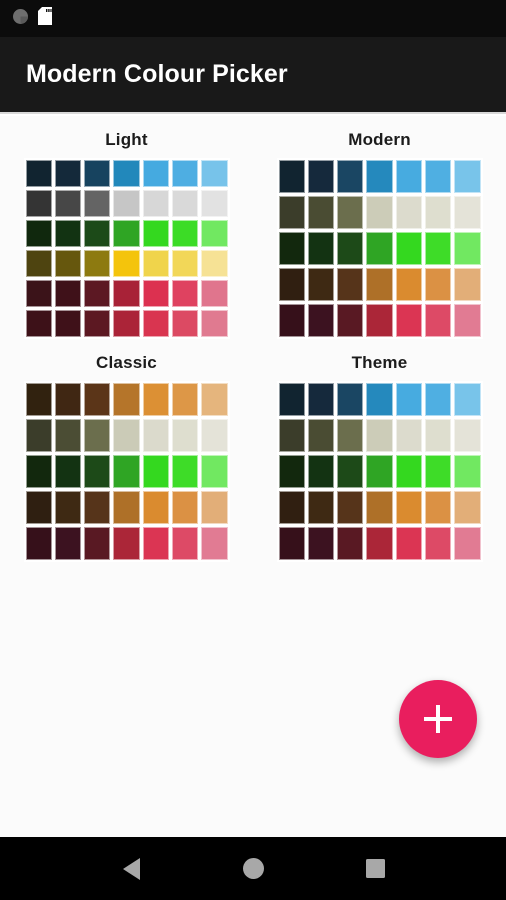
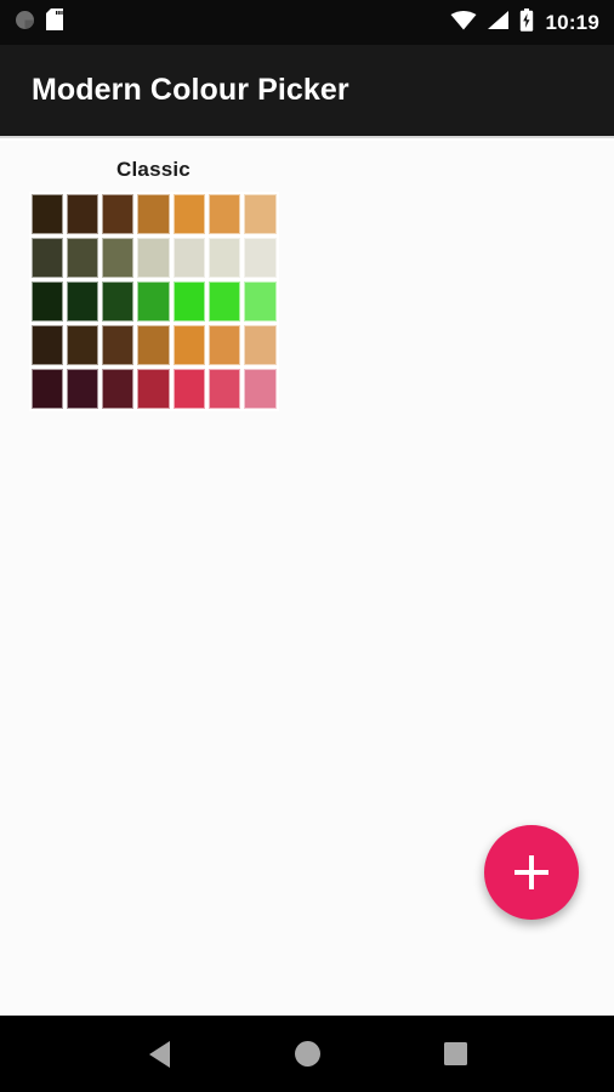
+ 10:19
  Modern Colour Picker
- Light
- Modern
  Classic
- Theme
